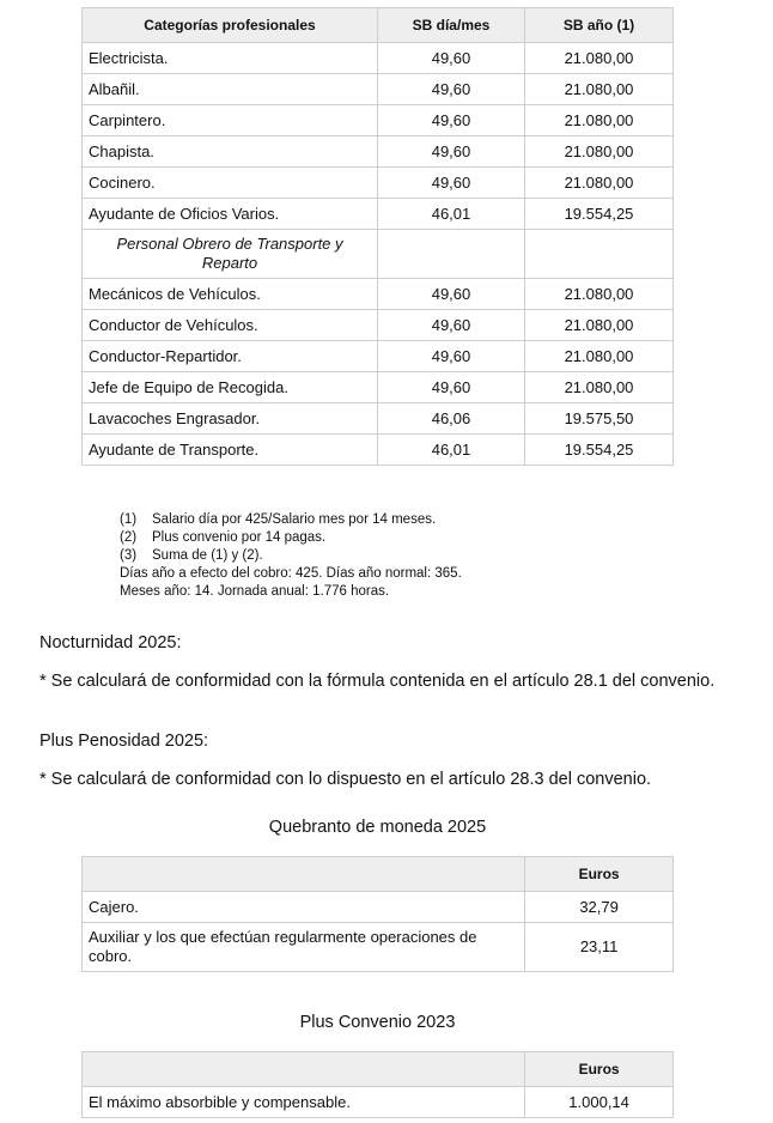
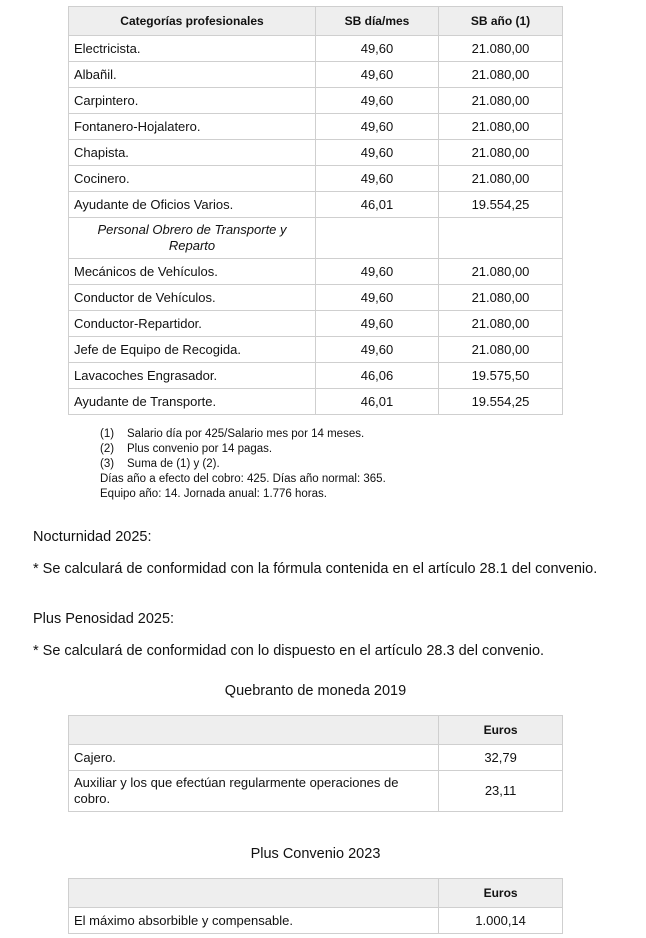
  Categorías profesionales	SB día/mes	SB año (1)
  Electricista.	49,60	21.080,00
  Albañil.	49,60	21.080,00
  Carpintero.	49,60	21.080,00
+ Fontanero-Hojalatero.	49,60	21.080,00
  Chapista.	49,60	21.080,00
  Cocinero.	49,60	21.080,00
  Ayudante de Oficios Varios.	46,01	19.554,25
  Personal Obrero de Transporte y Reparto
  Mecánicos de Vehículos.	49,60	21.080,00
  Conductor de Vehículos.	49,60	21.080,00
  Conductor-Repartidor.	49,60	21.080,00
  Jefe de Equipo de Recogida.	49,60	21.080,00
  Lavacoches Engrasador.	46,06	19.575,50
  Ayudante de Transporte.	46,01	19.554,25
  (1)
  Salario día por 425/Salario mes por 14 meses.
  (2)
  Plus convenio por 14 pagas.
  (3)
  Suma de (1) y (2).
  Días año a efecto del cobro: 425. Días año normal: 365.
- Meses año: 14. Jornada anual: 1.776 horas.
+ Equipo año: 14. Jornada anual: 1.776 horas.
  Nocturnidad 2025:
  * Se calculará de conformidad con la fórmula contenida en el artículo 28.1 del convenio.
  Plus Penosidad 2025:
  * Se calculará de conformidad con lo dispuesto en el artículo 28.3 del convenio.
- Quebranto de moneda 2025
+ Quebranto de moneda 2019
  	Euros
  Cajero.	32,79
  Auxiliar y los que efectúan regularmente operaciones de cobro.	23,11
  Plus Convenio 2023
  	Euros
  El máximo absorbible y compensable.	1.000,14
